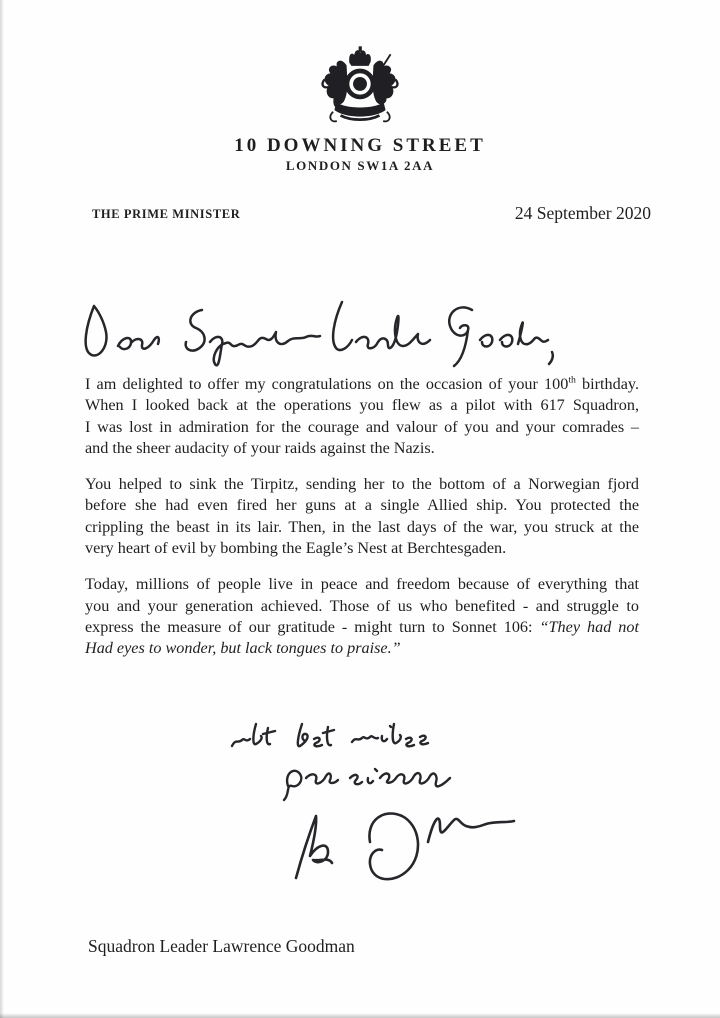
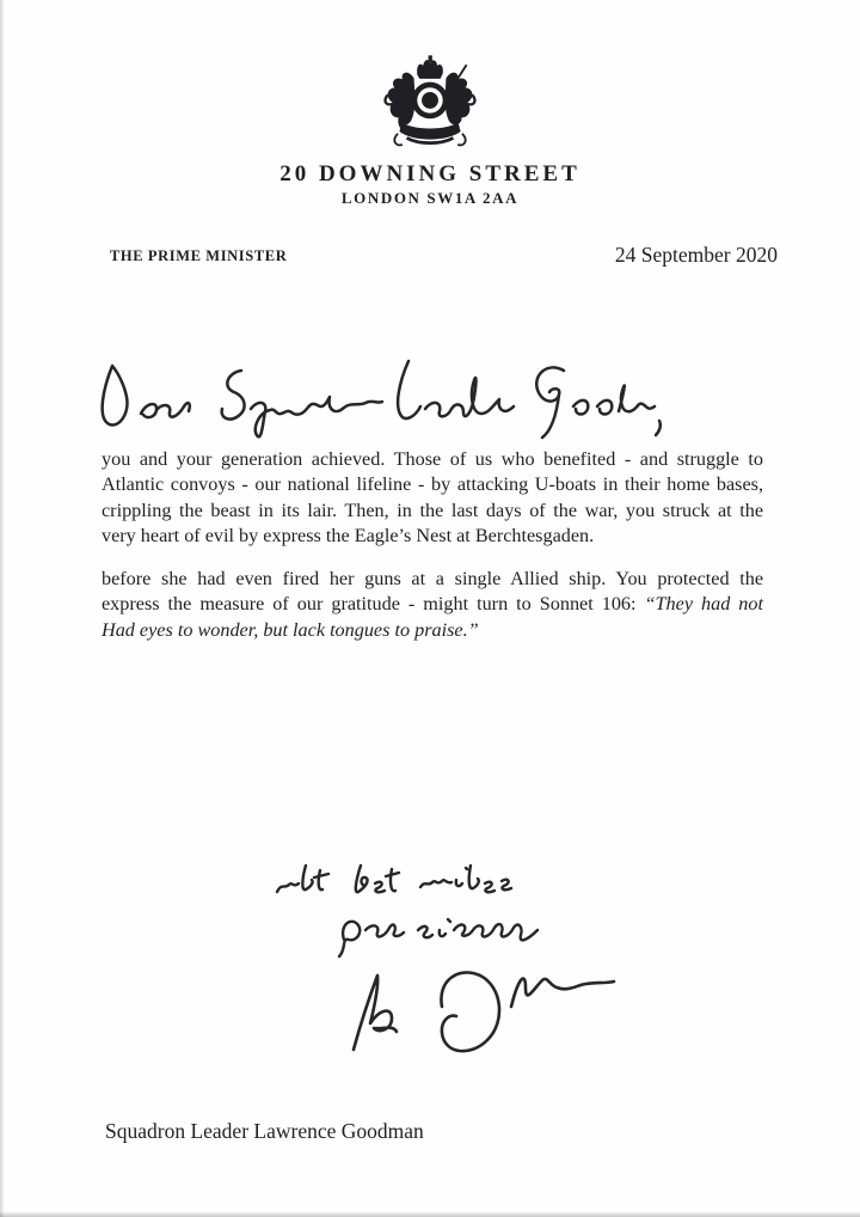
- 10 DOWNING STREET
+ 20 DOWNING STREET
  LONDON SW1A 2AA
  THE PRIME MINISTER
  24 September 2020
- I am delighted to offer my congratulations on the occasion of your 100th birthday.
- When I looked back at the operations you flew as a pilot with 617 Squadron,
- I was lost in admiration for the courage and valour of you and your comrades –
- and the sheer audacity of your raids against the Nazis.
- You helped to sink the Tirpitz, sending her to the bottom of a Norwegian fjord
- before she had even fired her guns at a single Allied ship. You protected the
+ you and your generation achieved. Those of us who benefited - and struggle to
+ Atlantic convoys - our national lifeline - by attacking U-boats in their home bases,
  crippling the beast in its lair. Then, in the last days of the war, you struck at the
- very heart of evil by bombing the Eagle’s Nest at Berchtesgaden.
+ very heart of evil by express the Eagle’s Nest at Berchtesgaden.
- Today, millions of people live in peace and freedom because of everything that
- you and your generation achieved. Those of us who benefited - and struggle to
+ before she had even fired her guns at a single Allied ship. You protected the
  express the measure of our gratitude - might turn to Sonnet 106: “They had not
  Had eyes to wonder, but lack tongues to praise.”
  Squadron Leader Lawrence Goodman
